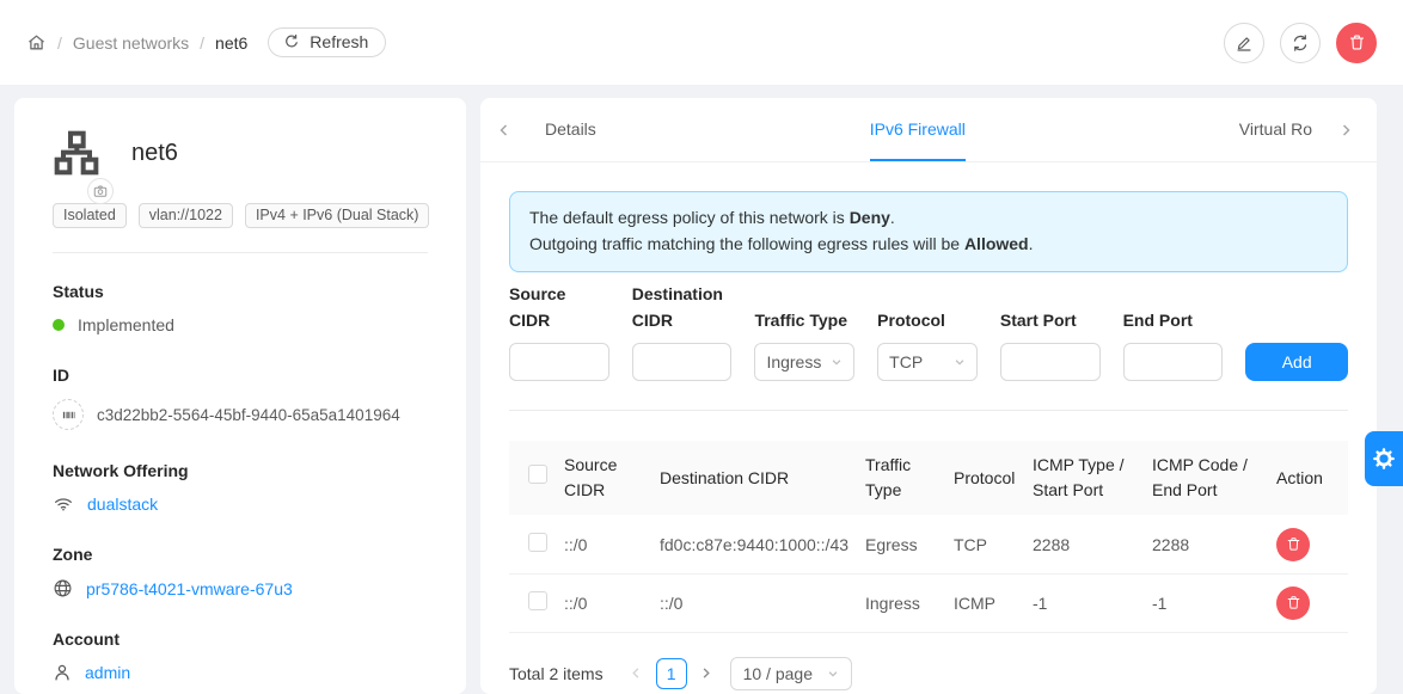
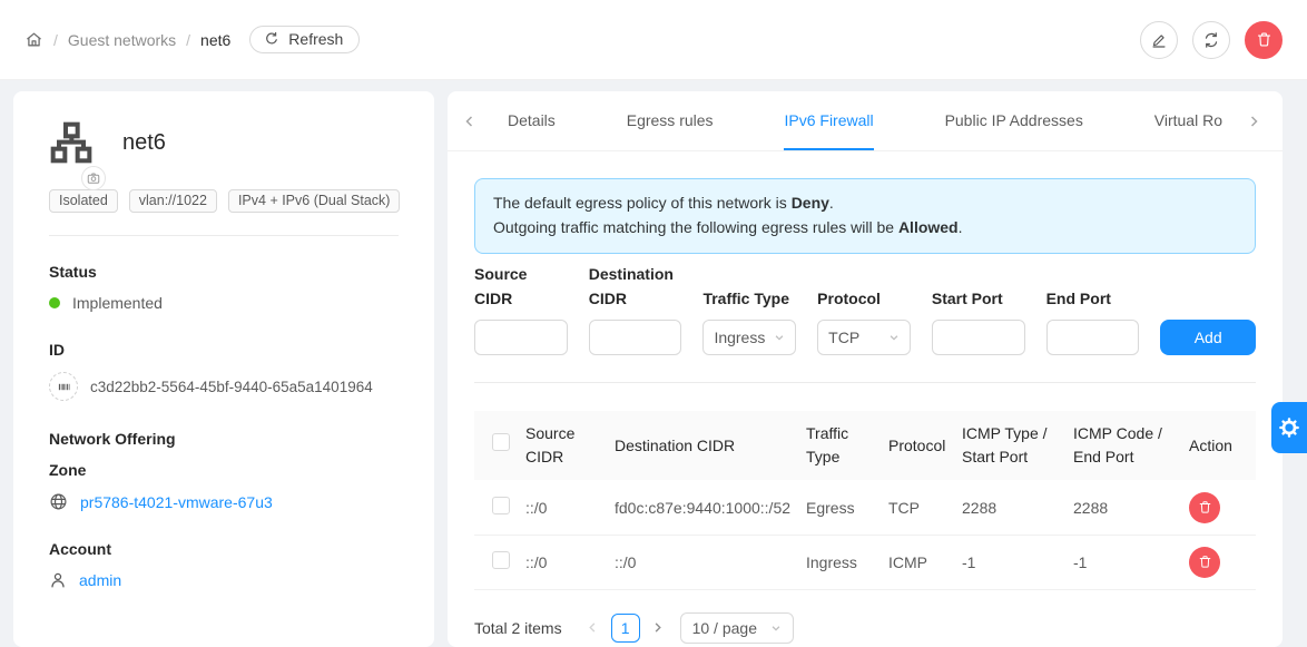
  /
  Guest networks
  /
  net6
  Refresh
  net6
  Isolated
  vlan://1022
  IPv4 + IPv6 (Dual Stack)
  Status
  Implemented
  ID
  c3d22bb2-5564-45bf-9440-65a5a1401964
  Network Offering
- dualstack
  Zone
  pr5786-t4021-vmware-67u3
  Account
  admin
  Details
+ Egress rules
  IPv6 Firewall
+ Public IP Addresses
  Virtual Ro
  The default egress policy of this network is Deny.
  Outgoing traffic matching the following egress rules will be Allowed.
  Source CIDR
  Destination CIDR
  Traffic Type
  Ingress
  Protocol
  TCP
  Start Port
  End Port
  Add
  	Source CIDR	Destination CIDR	Traffic Type	Protocol	ICMP Type / Start Port	ICMP Code / End Port	Action
- 	::/0	fd0c:c87e:9440:1000::/43	Egress	TCP	2288	2288
+ 	::/0	fd0c:c87e:9440:1000::/52	Egress	TCP	2288	2288
  	::/0	::/0	Ingress	ICMP	-1	-1
  Total 2 items
  1
  10 / page
